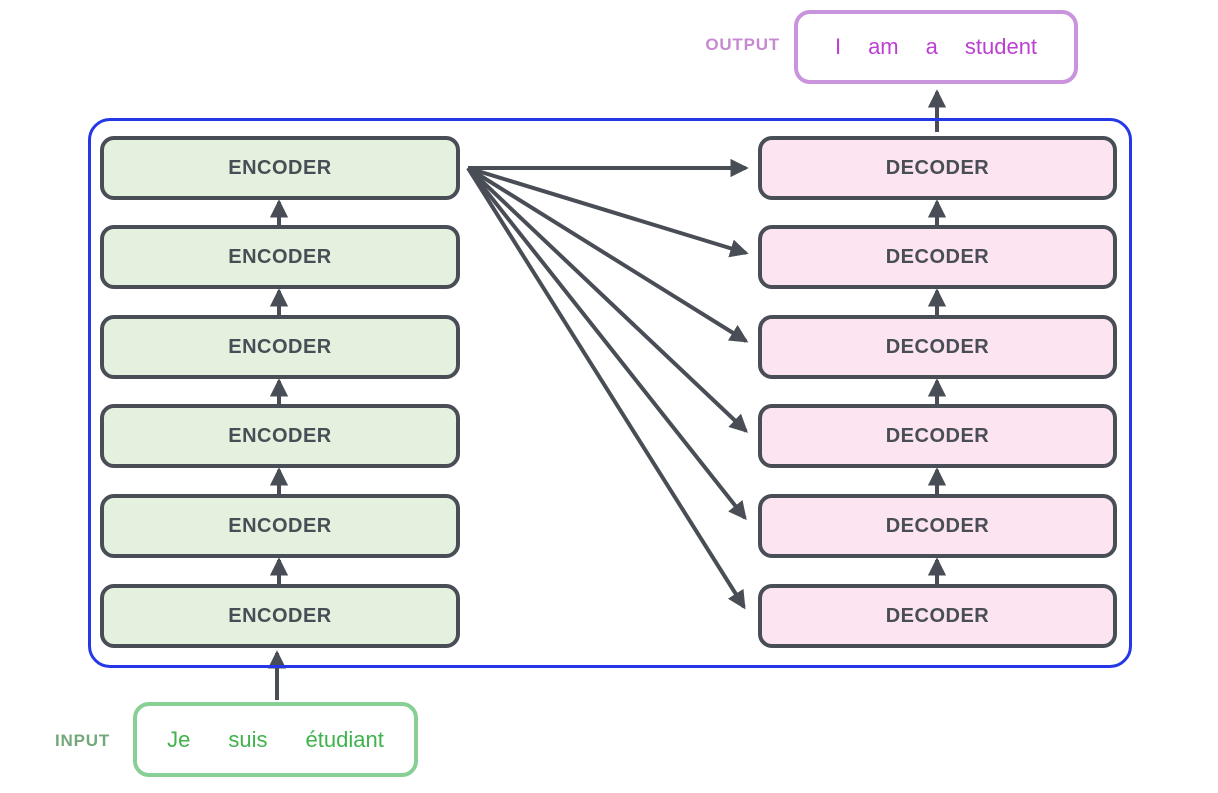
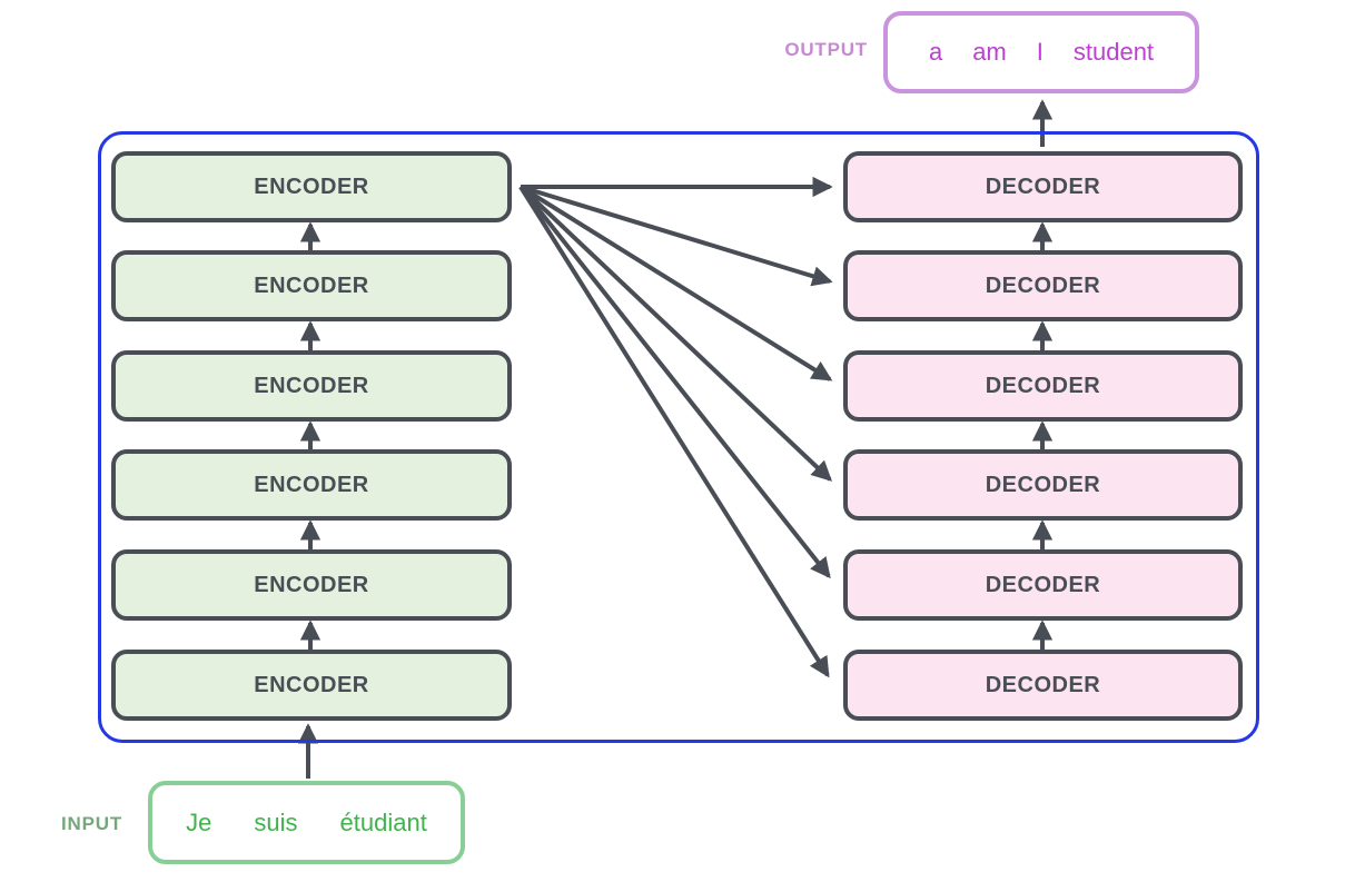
  ENCODER
  ENCODER
  ENCODER
  ENCODER
  ENCODER
  ENCODER
  DECODER
  DECODER
  DECODER
  DECODER
  DECODER
  DECODER
  OUTPUT
- I
+ a
  am
- a
+ I
  student
  INPUT
  Je
  suis
  étudiant
